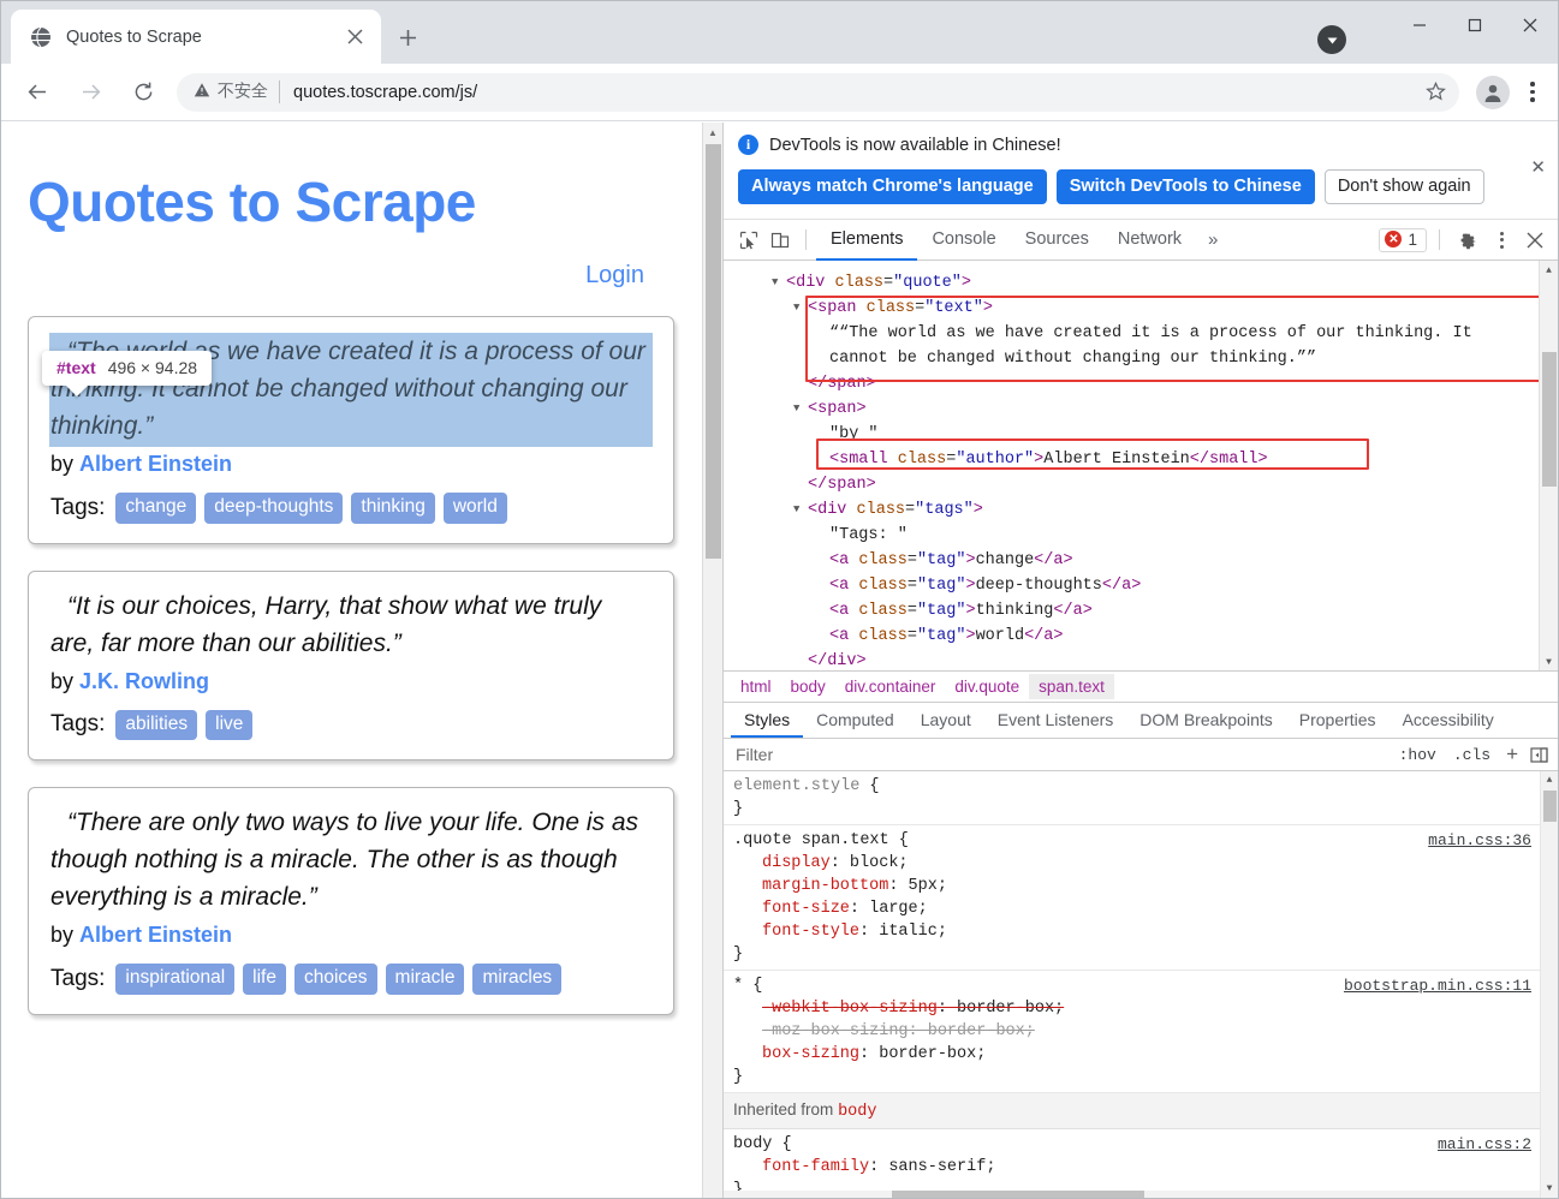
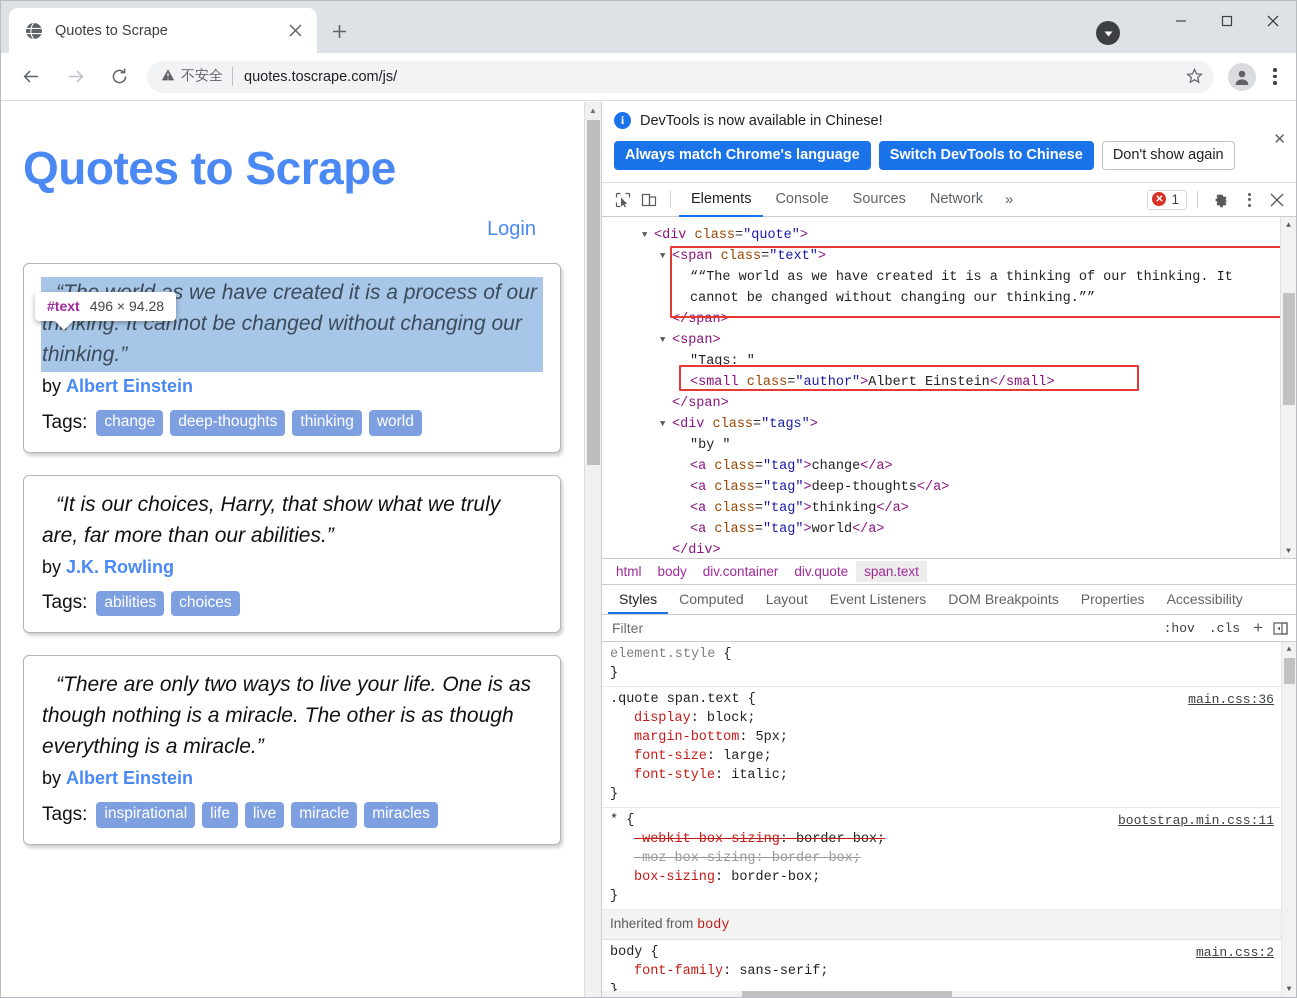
  Quotes to Scrape
  不安全
  quotes.toscrape.com/js/
  Quotes to Scrape
  Login
  s we have created it is a process of our thking. It cannot be changed without changing our thinking.”
  by Albert Einstein
  Tags:
  change
  deep-thoughts
  thinking
  world
  “It is our choices, Harry, that show what we truly are, far more than our abilities.”
  by J.K. Rowling
  Tags:
  abilities
- live
+ choices
  “There are only two ways to live your life. One is as though nothing is a miracle. The other is as though everything is a miracle.”
  by Albert Einstein
  Tags:
  inspirational
  life
- choices
+ live
  miracle
  miracles
  #text
  496 × 94.28
  ▲
  i
  DevTools is now available in Chinese!
  Always match Chrome's language
  Switch DevTools to Chinese
  Don't show again
  ✕
  Elements
  Console
  Sources
  Network
  »
  ✕
  1
  ▼
  <div class="quote">
  ▼
  <span class="text">
- ““The world as we have created it is a process of our thinking. It
+ ““The world as we have created it is a thinking of our thinking. It
  cannot be changed without changing our thinking.””
  </span>
  ▼
  <span>
- "by "
+ "Tags: "
  <small class="author">Albert Einstein</small>
  </span>
  ▼
  <div class="tags">
- "Tags: "
+ "by "
  <a class="tag">change</a>
  <a class="tag">deep-thoughts</a>
  <a class="tag">thinking</a>
  <a class="tag">world</a>
  </div>
  ▲
  ▼
  html
  body
  div.container
  div.quote
  span.text
  Styles
  Computed
  Layout
  Event Listeners
  DOM Breakpoints
  Properties
  Accessibility
  Filter
  :hov
  .cls
  +
  element.style {
  }
  main.css:36
  .quote span.text {
  display: block;
  margin-bottom: 5px;
  font-size: large;
  font-style: italic;
  }
  bootstrap.min.css:11
  * {
  -webkit-box-sizing: border-box;
  -moz-box-sizing: border-box;
  box-sizing: border-box;
  }
  Inherited from body
  main.css:2
  body {
  font-family: sans-serif;
  ▲
  ▼
